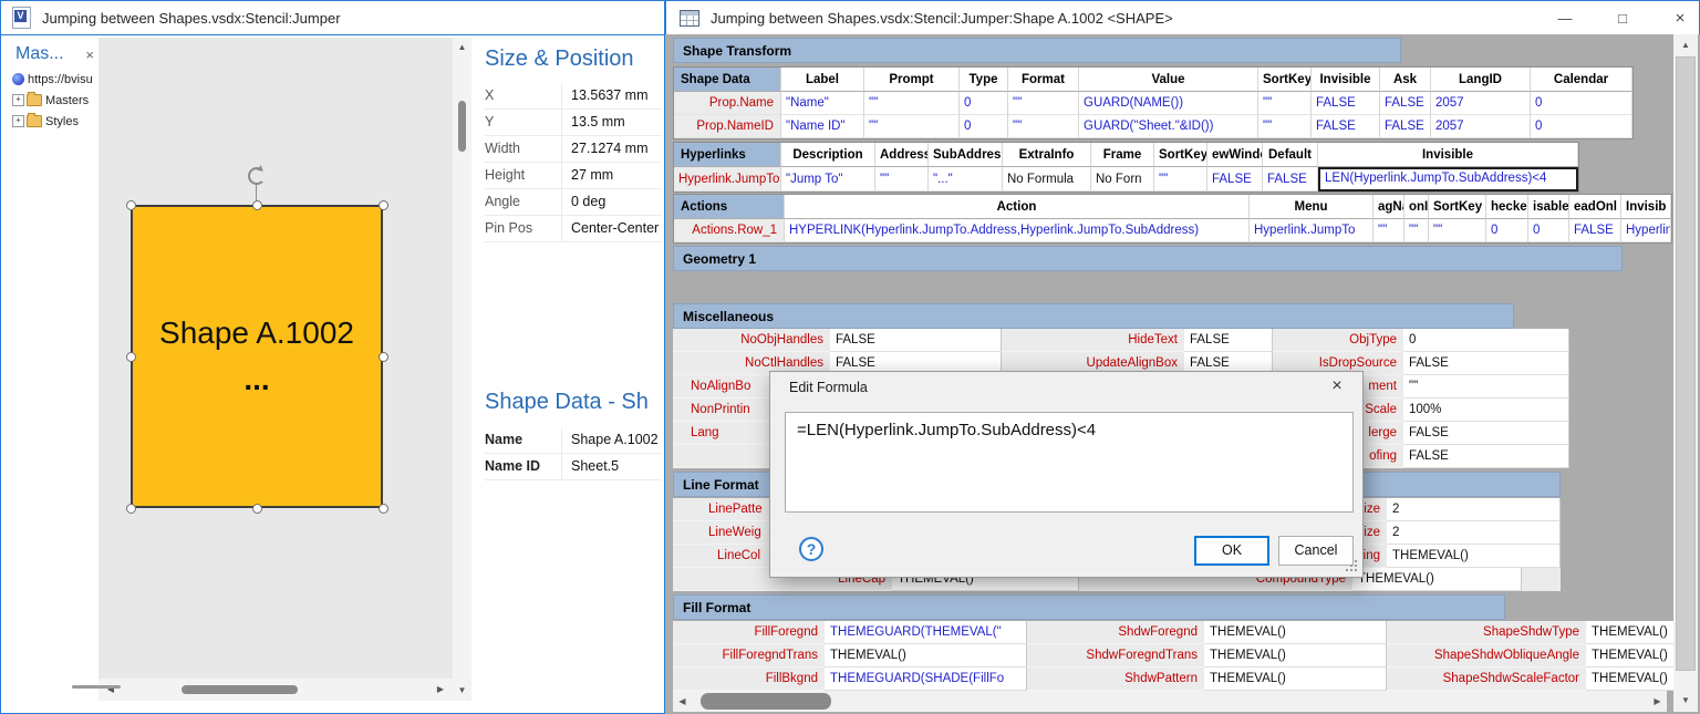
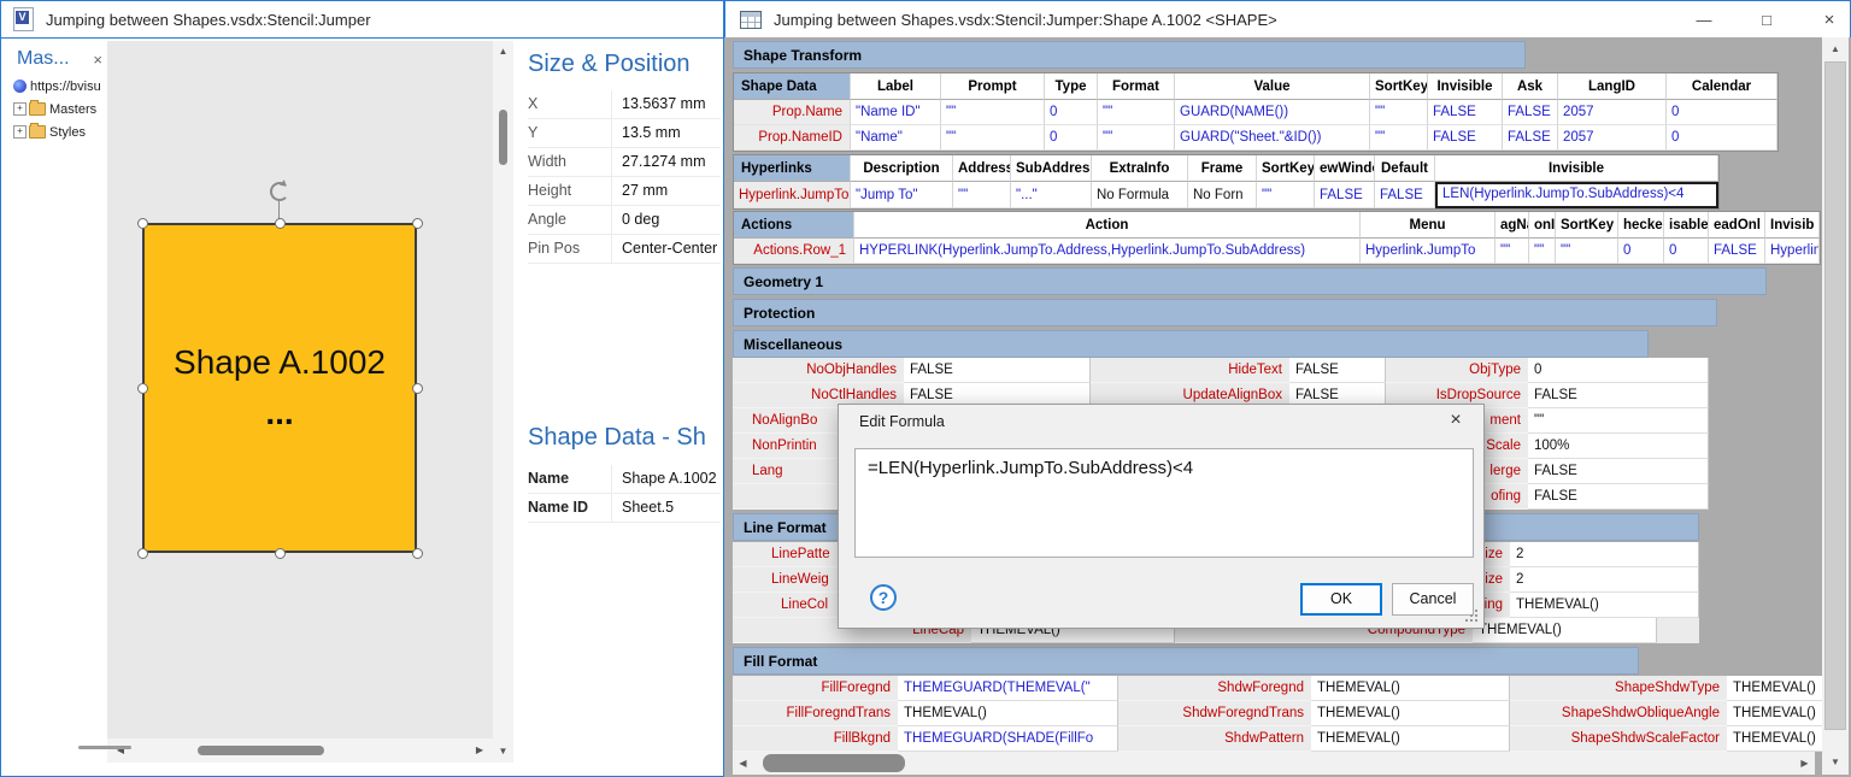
  V
  Jumping between Shapes.vsdx:Stencil:Jumper
  Mas...
  ×
  https://bvisu
  +
  Masters
  +
  Styles
  Shape A.1002
  ...
  ▲
  ▼
  ◀
  ▶
  Size & Position
  X
  13.5637 mm
  Y
  13.5 mm
  Width
  27.1274 mm
  Height
  27 mm
  Angle
  0 deg
  Pin Pos
  Center-Center
  Shape Data - Sh
  Name
  Shape A.1002
  Name ID
  Sheet.5
  Jumping between Shapes.vsdx:Stencil:Jumper:Shape A.1002 <SHAPE>
  —
  □
  ×
  Shape Transform
  Shape Data
  Label
  Prompt
  Type
  Format
  Value
  SortKey
  Invisible
  Ask
  LangID
  Calendar
  Prop.Name
- "Name"
+ "Name ID"
  ""
  0
  ""
  GUARD(NAME())
  ""
  FALSE
  FALSE
  2057
  0
  Prop.NameID
- "Name ID"
+ "Name"
  ""
  0
  ""
  GUARD("Sheet."&ID())
  ""
  FALSE
  FALSE
  2057
  0
  Hyperlinks
  Description
  Address
  SubAddres
  ExtraInfo
  Frame
  SortKey
  ewWind
  Default
  Invisible
  Hyperlink.JumpTo
  "Jump To"
  ""
  "..."
  No Formula
  No Forn
  ""
  FALSE
  FALSE
  LEN(Hyperlink.JumpTo.SubAddress)<4
  Actions
  Action
  Menu
  onI
  SortKey
  hecke
  isable
  eadOnl
  Invisib
  Actions.Row_1
  HYPERLINK(Hyperlink.JumpTo.Address,Hyperlink.JumpTo.SubAddress)
  Hyperlink.JumpTo
  ""
  ""
  ""
  0
  0
  FALSE
  Hyperlin
  Geometry 1
+ Protection
  Miscellaneous
  NoObjHandles
  FALSE
  HideText
  FALSE
  ObjType
  0
  NoCtlHandles
  FALSE
  UpdateAlignBox
  FALSE
  IsDropSource
  FALSE
  NoAlignBo
  ment
  ""
  NonPrintin
  Scale
  100%
  Lang
  lerge
  FALSE
  ofing
  FALSE
  Line Format
  LinePatte
  ize
  2
  LineWeig
  ize
  2
  LineCol
  ing
  THEMEVAL()
  LineCap
  THEMEVAL()
  CompoundType
  THEMEVAL()
  Fill Format
  FillForegnd
  THEMEGUARD(THEMEVAL("
  ShdwForegnd
  THEMEVAL()
  ShapeShdwType
  THEMEVAL()
  FillForegndTrans
  THEMEVAL()
  ShdwForegndTrans
  THEMEVAL()
  ShapeShdwObliqueAngle
  THEMEVAL()
  FillBkgnd
  THEMEGUARD(SHADE(FillFo
  ShdwPattern
  THEMEVAL()
  ShapeShdwScaleFactor
  THEMEVAL()
  ◀
  ▶
  ▲
  ▼
  Edit Formula
  ×
  =LEN(Hyperlink.JumpTo.SubAddress)<4
  ?
  OK
  Cancel
